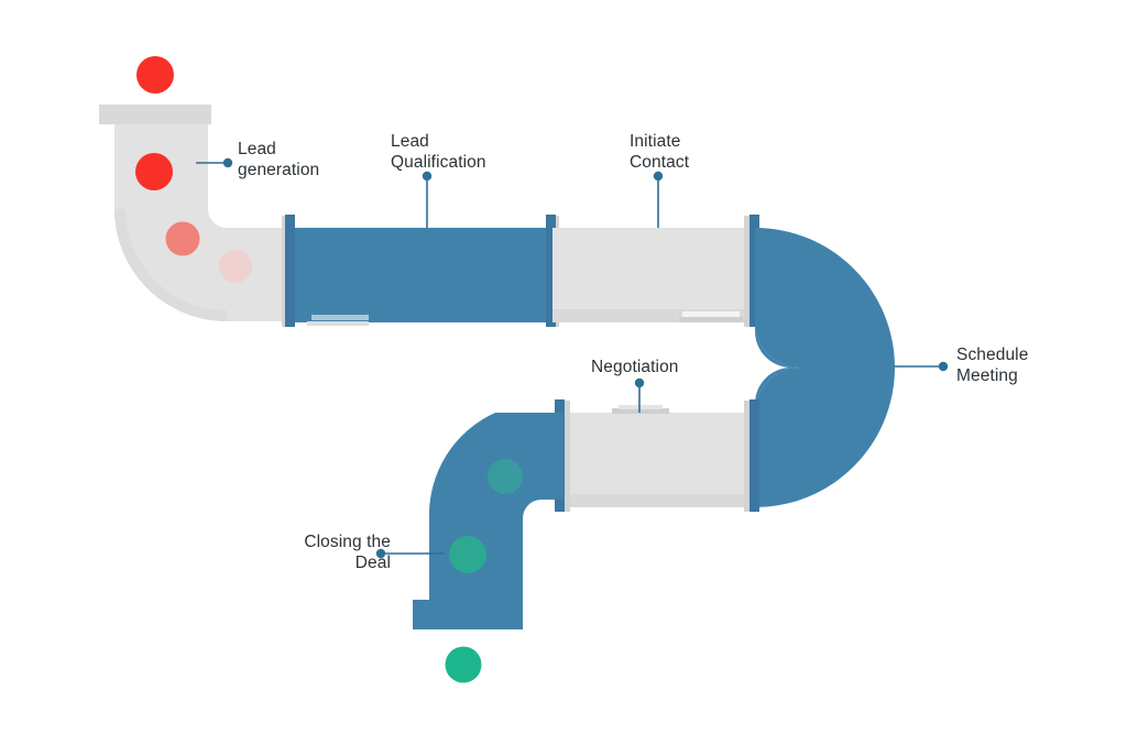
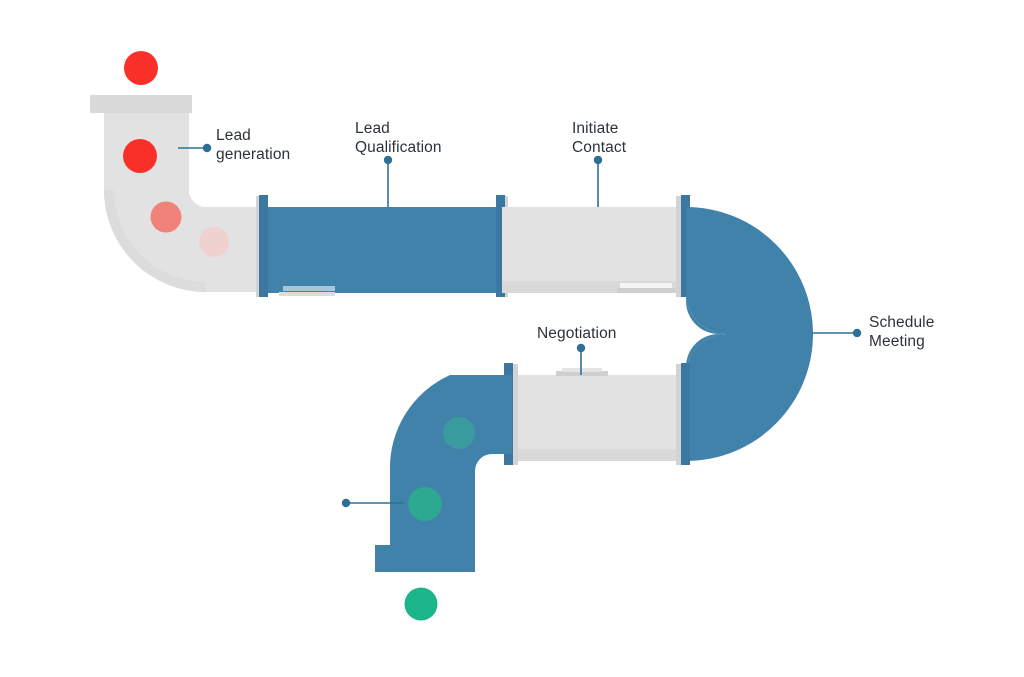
  Lead
  generation
  Lead
  Qualification
  Initiate
  Contact
  Schedule
  Meeting
  Negotiation
- Closing the
- Deal
